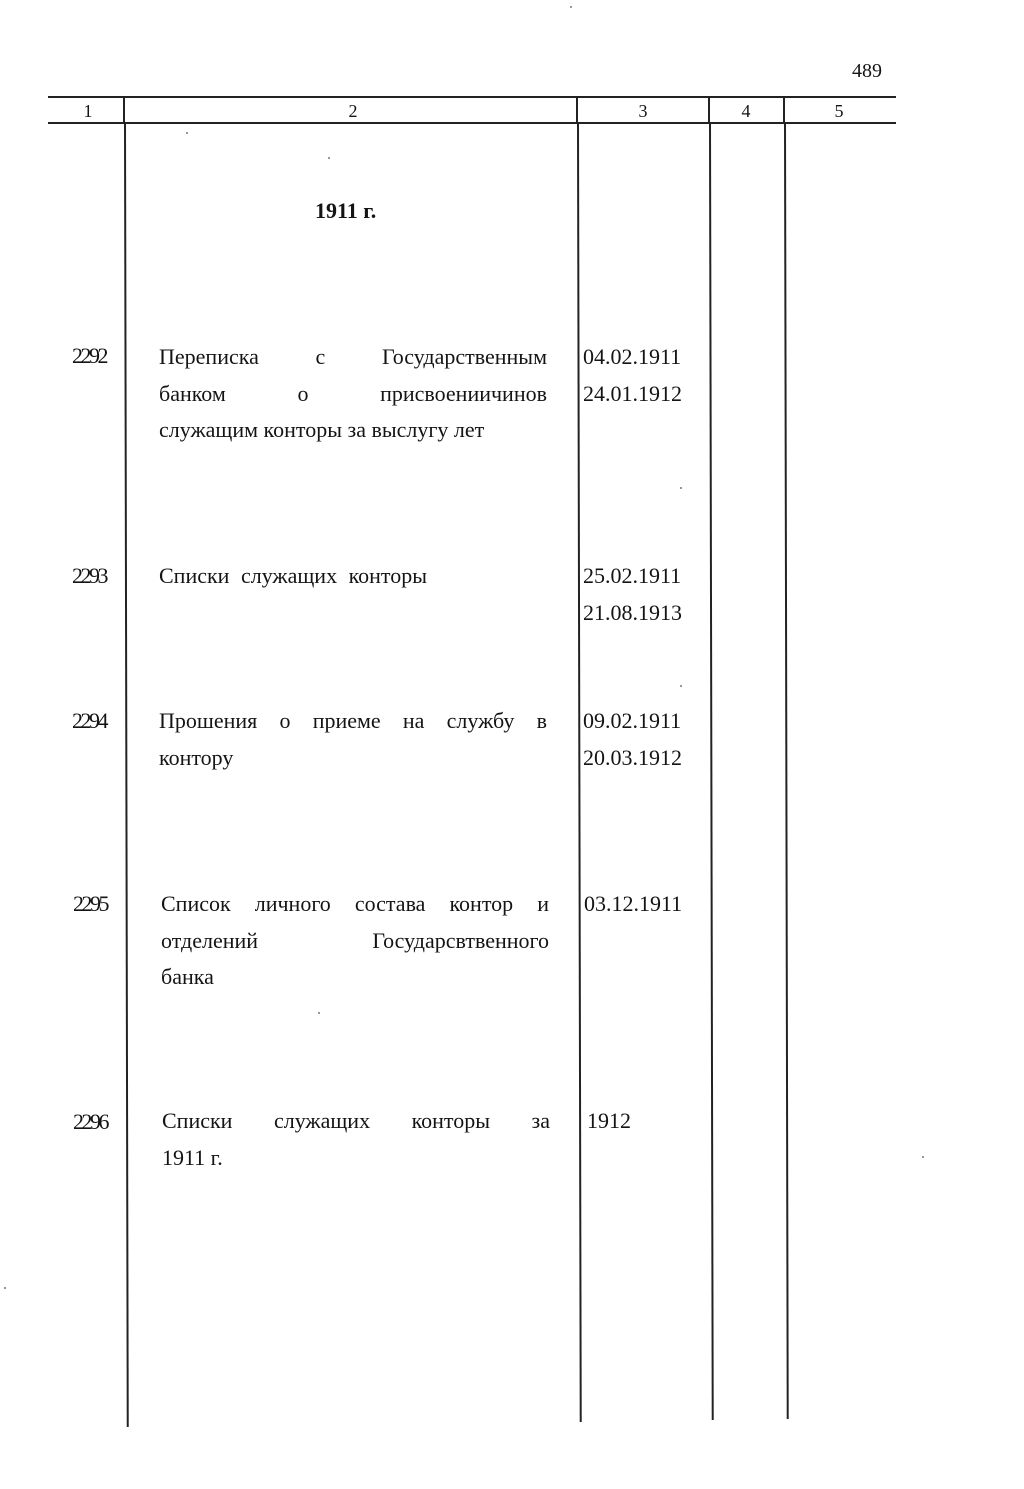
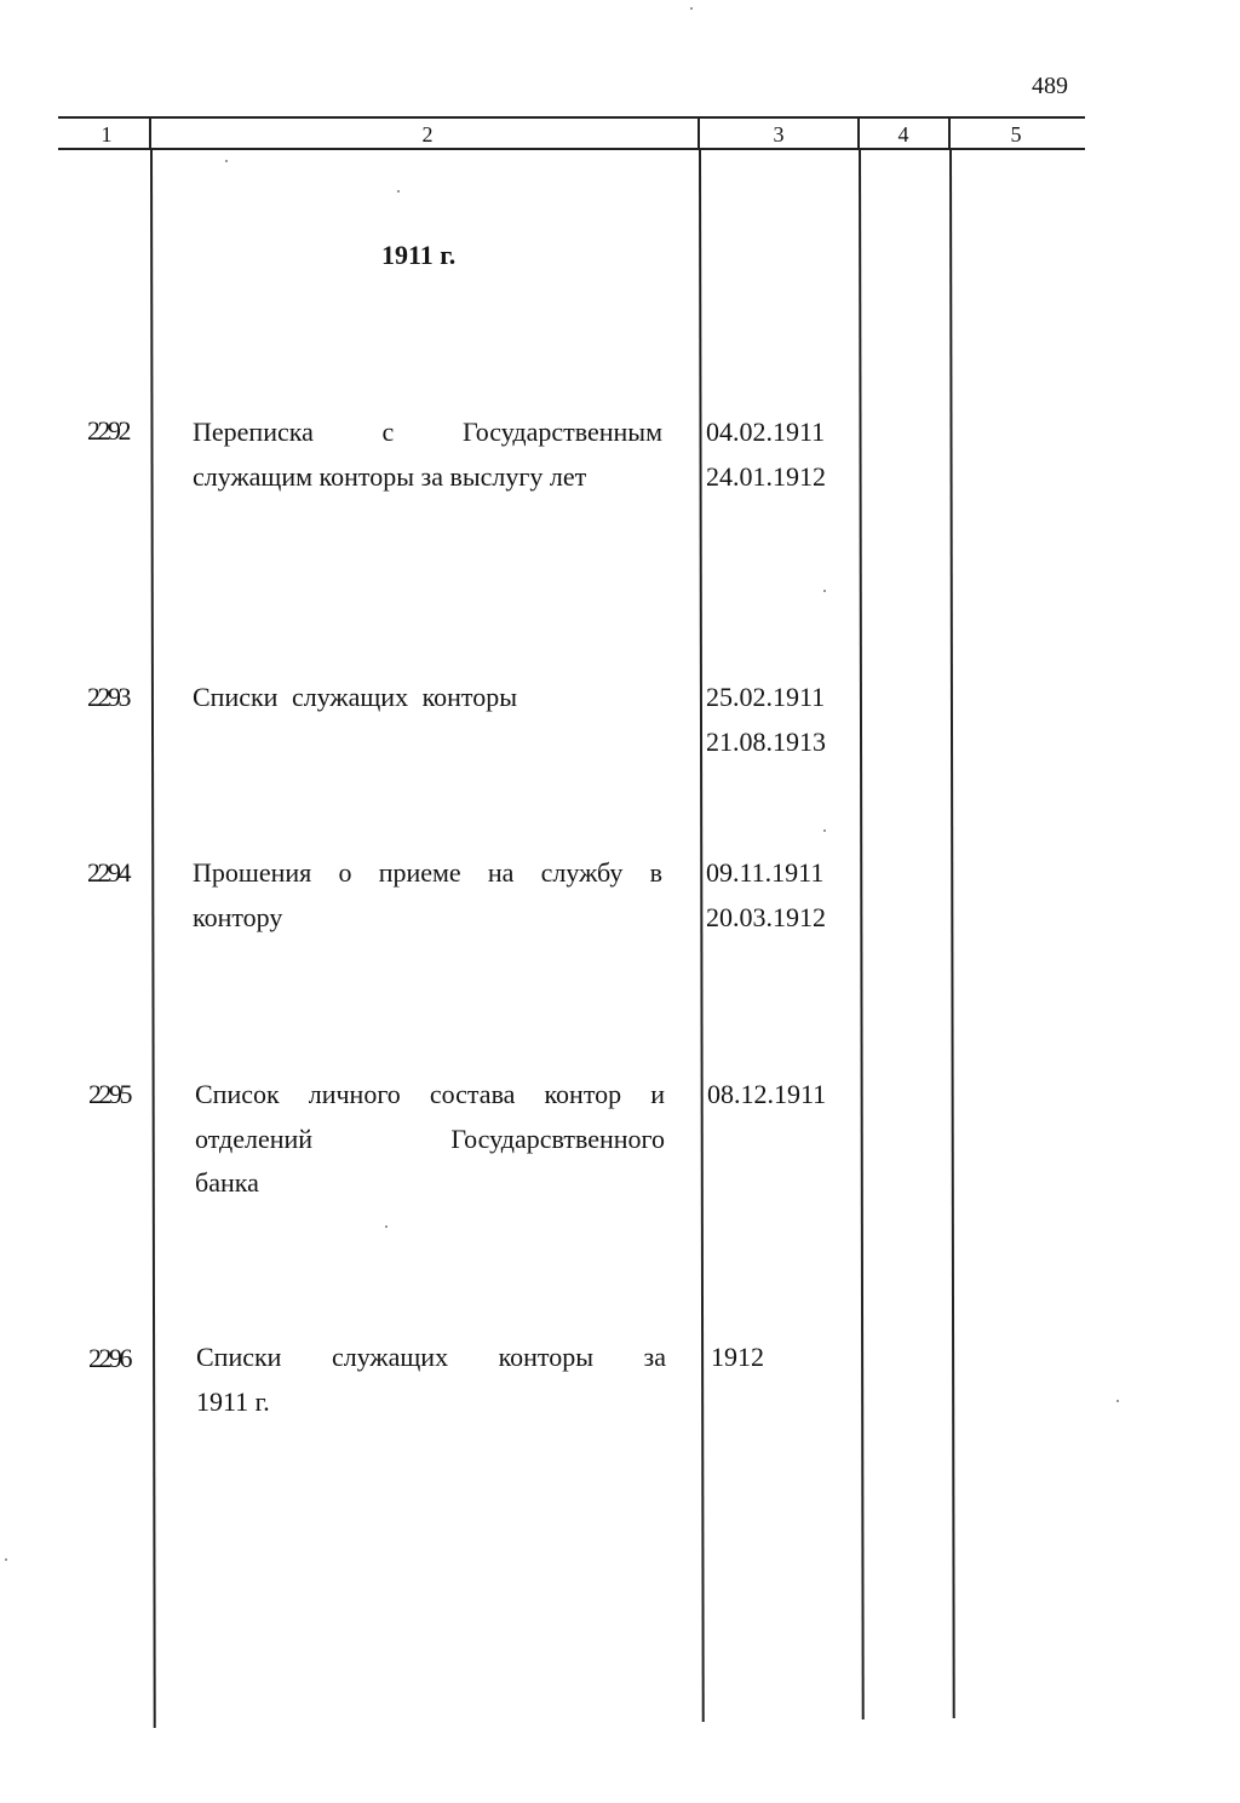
  489
  1
  2
  3
  4
  5
  1911 г.
  2292
  Переписка с Государственным
- банком о присвоениичинов
  служащим конторы за выслугу лет
  04.02.1911
  24.01.1912
  2293
  Списки служащих конторы
  25.02.1911
  21.08.1913
  2294
  Прошения о приеме на службу в
  контору
- 09.02.1911
+ 09.11.1911
  20.03.1912
  2295
  Список личного состава контор и
  отделений Государсвтвенного
  банка
- 03.12.1911
+ 08.12.1911
  2296
  Списки служащих конторы за
  1911 г.
  1912
